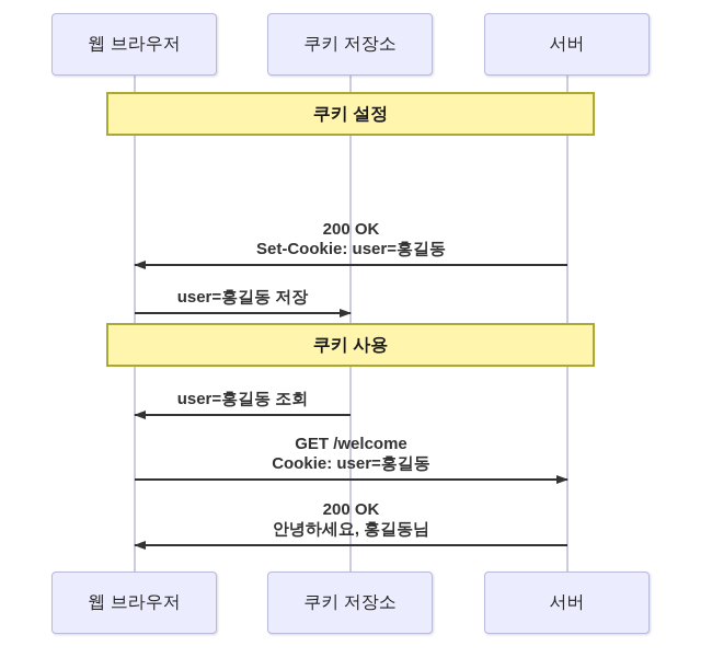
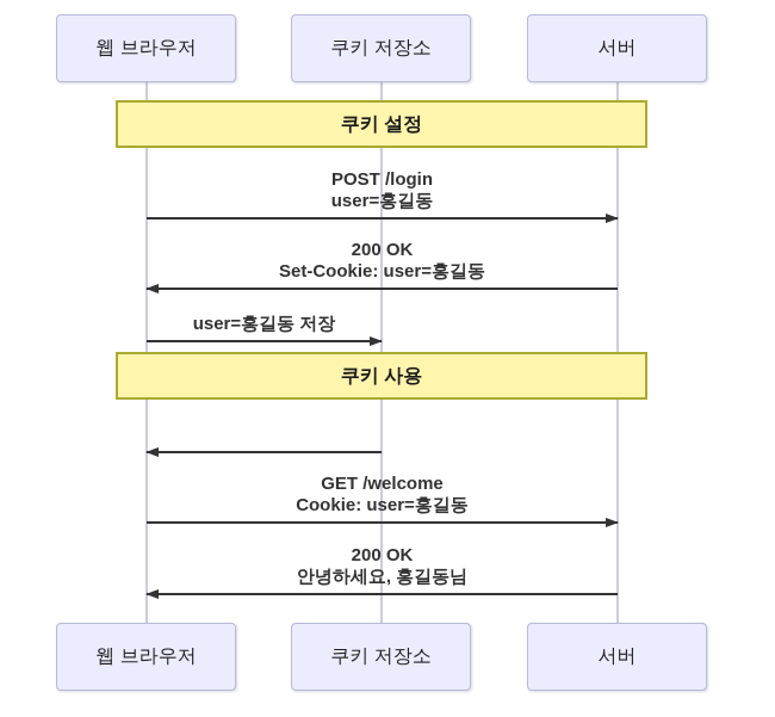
  웹 브라우저
  쿠키 저장소
  서버
  쿠키 설정
+ POST /login
+ user=홍길동
  200 OK
  Set-Cookie: user=홍길동
  user=홍길동 저장
  쿠키 사용
- user=홍길동 조회
  GET /welcome
  Cookie: user=홍길동
  200 OK
  안녕하세요, 홍길동님
  웹 브라우저
  쿠키 저장소
  서버
